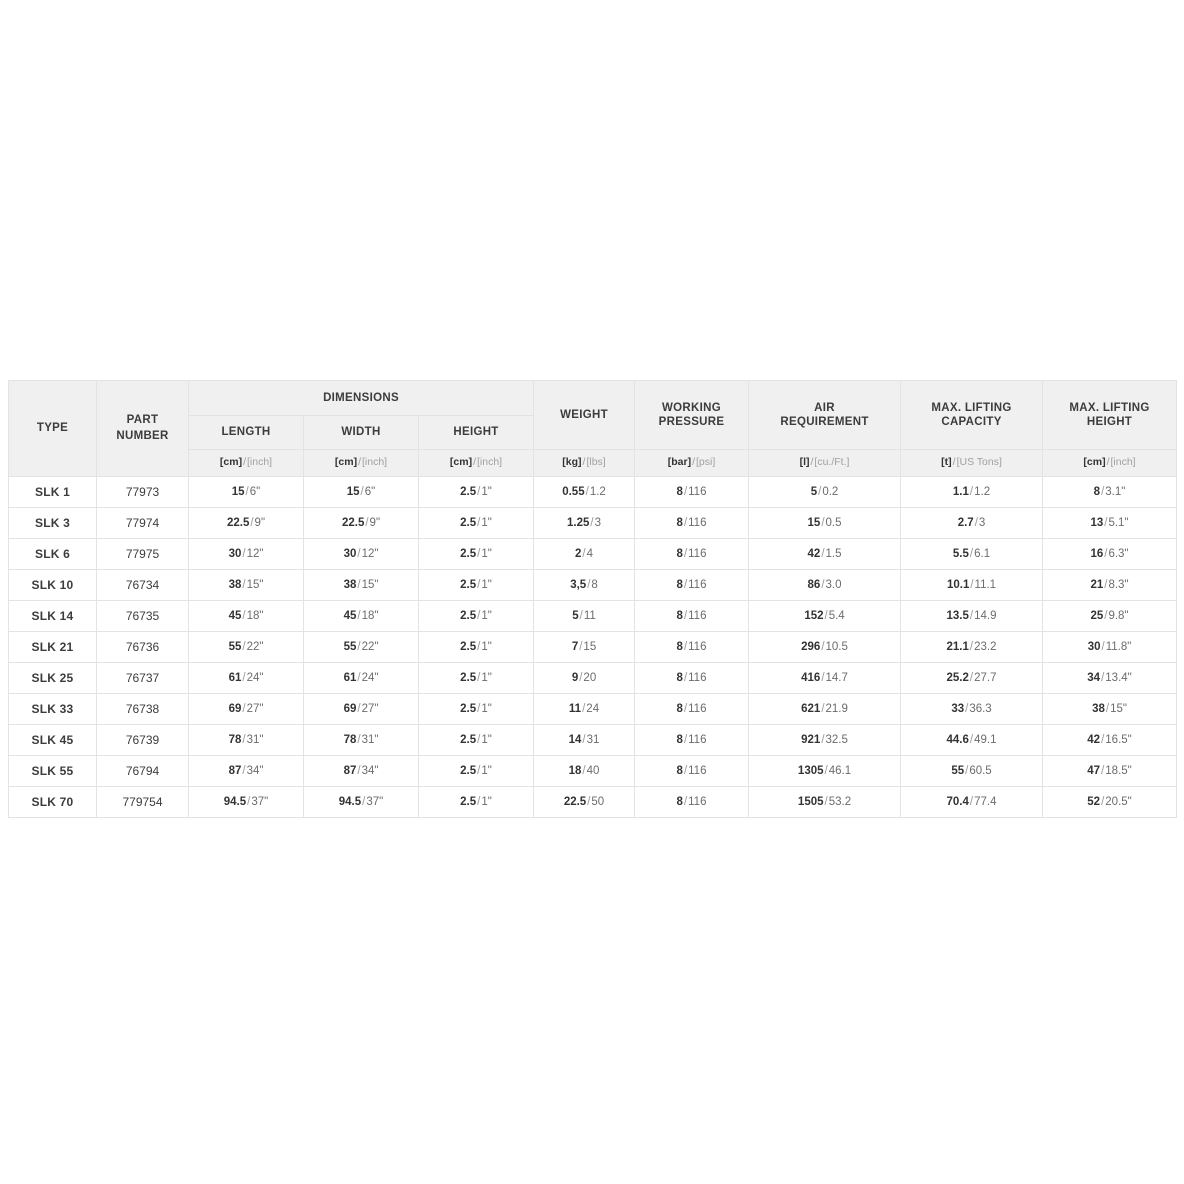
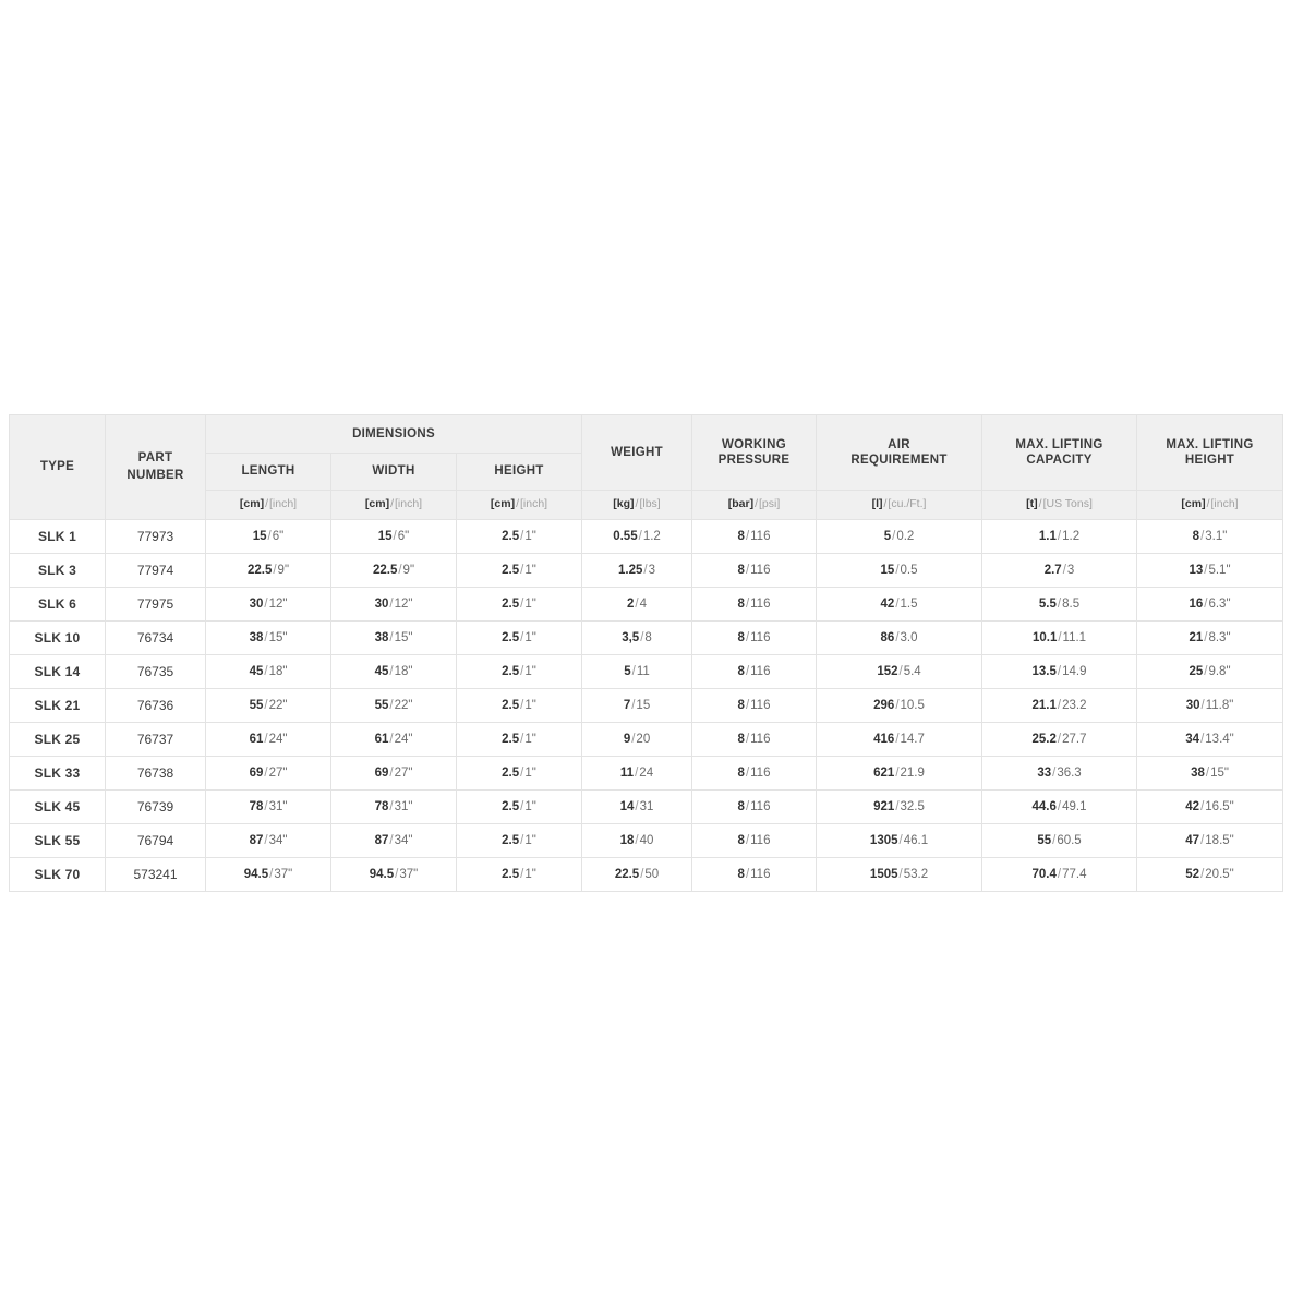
  TYPE	PART NUMBER	DIMENSIONS	WEIGHT	WORKING PRESSURE	AIR REQUIREMENT	MAX. LIFTING CAPACITY	MAX. LIFTING HEIGHT
  LENGTH	WIDTH	HEIGHT
  [cm]/[inch]	[cm]/[inch]	[cm]/[inch]	[kg]/[lbs]	[bar]/[psi]	[l]/[cu./Ft.]	[t]/[US Tons]	[cm]/[inch]
  SLK 1	77973	15/6"	15/6"	2.5/1"	0.55/1.2	8/116	5/0.2	1.1/1.2	8/3.1"
  SLK 3	77974	22.5/9"	22.5/9"	2.5/1"	1.25/3	8/116	15/0.5	2.7/3	13/5.1"
- SLK 6	77975	30/12"	30/12"	2.5/1"	2/4	8/116	42/1.5	5.5/6.1	16/6.3"
+ SLK 6	77975	30/12"	30/12"	2.5/1"	2/4	8/116	42/1.5	5.5/8.5	16/6.3"
  SLK 10	76734	38/15"	38/15"	2.5/1"	3,5/8	8/116	86/3.0	10.1/11.1	21/8.3"
  SLK 14	76735	45/18"	45/18"	2.5/1"	5/11	8/116	152/5.4	13.5/14.9	25/9.8"
  SLK 21	76736	55/22"	55/22"	2.5/1"	7/15	8/116	296/10.5	21.1/23.2	30/11.8"
  SLK 25	76737	61/24"	61/24"	2.5/1"	9/20	8/116	416/14.7	25.2/27.7	34/13.4"
  SLK 33	76738	69/27"	69/27"	2.5/1"	11/24	8/116	621/21.9	33/36.3	38/15"
  SLK 45	76739	78/31"	78/31"	2.5/1"	14/31	8/116	921/32.5	44.6/49.1	42/16.5"
  SLK 55	76794	87/34"	87/34"	2.5/1"	18/40	8/116	1305/46.1	55/60.5	47/18.5"
- SLK 70	779754	94.5/37"	94.5/37"	2.5/1"	22.5/50	8/116	1505/53.2	70.4/77.4	52/20.5"
+ SLK 70	573241	94.5/37"	94.5/37"	2.5/1"	22.5/50	8/116	1505/53.2	70.4/77.4	52/20.5"
